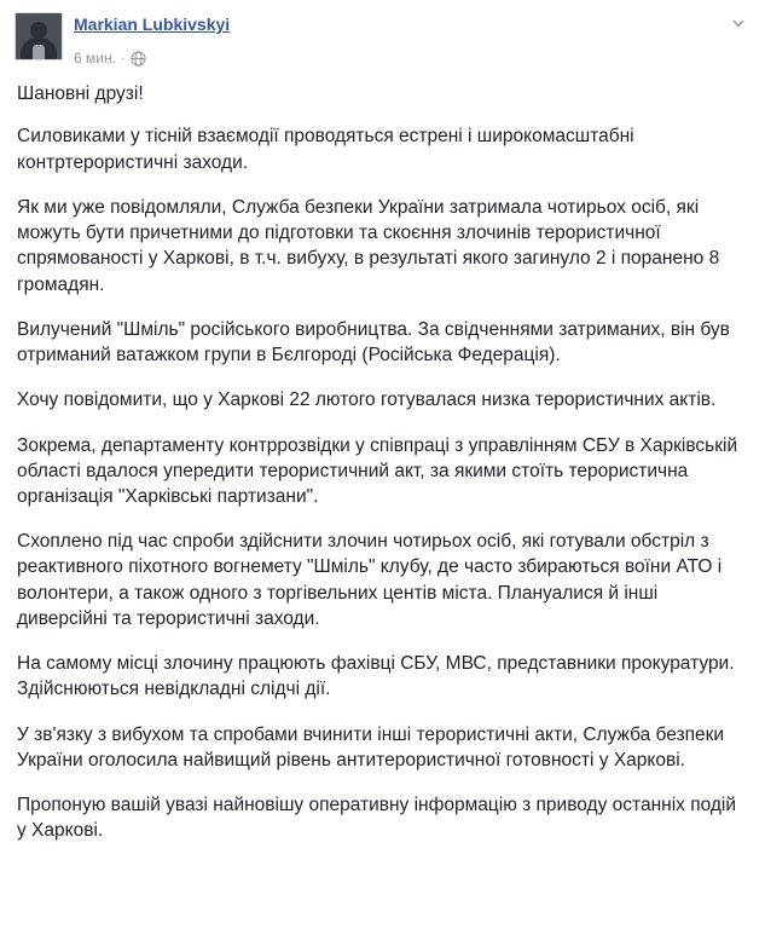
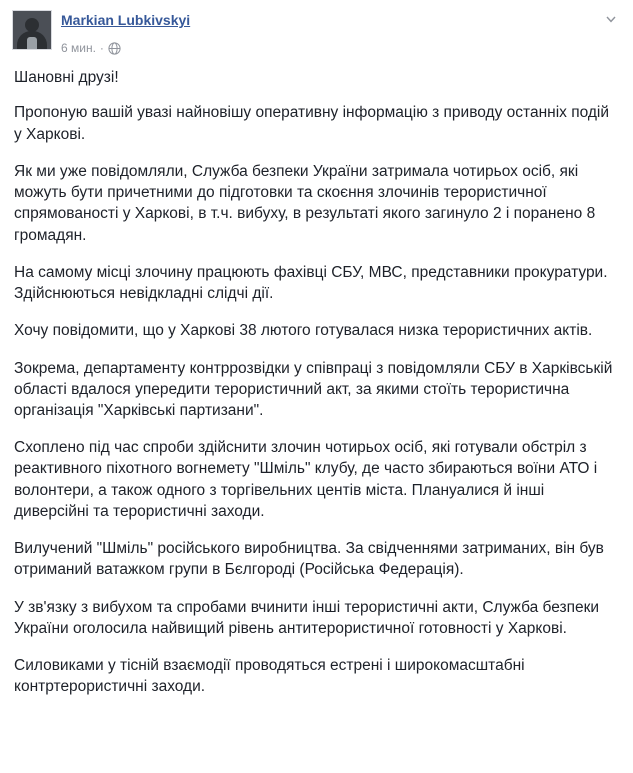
  Markian Lubkivskyi
  6 мин.
  ·
  Шановні друзі!
- Силовиками у тісній взаємодії проводяться естрені і широкомасштабні контртерористичні заходи.
+ Пропоную вашій увазі найновішу оперативну інформацію з приводу останніх подій у Харкові.
  Як ми уже повідомляли, Служба безпеки України затримала чотирьох осіб, які можуть бути причетними до підготовки та скоєння злочинів терористичної спрямованості у Харкові, в т.ч. вибуху, в результаті якого загинуло 2 і поранено 8 громадян.
- Вилучений "Шміль" російського виробництва. За свідченнями затриманих, він був отриманий ватажком групи в Бєлгороді (Російська Федерація).
+ На самому місці злочину працюють фахівці СБУ, МВС, представники прокуратури. Здійснюються невідкладні слідчі дії.
- Хочу повідомити, що у Харкові 22 лютого готувалася низка терористичних актів.
+ Хочу повідомити, що у Харкові 38 лютого готувалася низка терористичних актів.
- Зокрема, департаменту контррозвідки у співпраці з управлінням СБУ в Харківській області вдалося упередити терористичний акт, за якими стоїть терористична організація "Харківські партизани".
+ Зокрема, департаменту контррозвідки у співпраці з повідомляли СБУ в Харківській області вдалося упередити терористичний акт, за якими стоїть терористична організація "Харківські партизани".
  Схоплено під час спроби здійснити злочин чотирьох осіб, які готували обстріл з реактивного піхотного вогнемету "Шміль" клубу, де часто збираються воїни АТО і волонтери, а також одного з торгівельних центів міста. Плануалися й інші диверсійні та терористичні заходи.
- На самому місці злочину працюють фахівці СБУ, МВС, представники прокуратури. Здійснюються невідкладні слідчі дії.
+ Вилучений "Шміль" російського виробництва. За свідченнями затриманих, він був отриманий ватажком групи в Бєлгороді (Російська Федерація).
  У зв'язку з вибухом та спробами вчинити інші терористичні акти, Служба безпеки України оголосила найвищий рівень антитерористичної готовності у Харкові.
- Пропоную вашій увазі найновішу оперативну інформацію з приводу останніх подій у Харкові.
+ Силовиками у тісній взаємодії проводяться естрені і широкомасштабні контртерористичні заходи.
